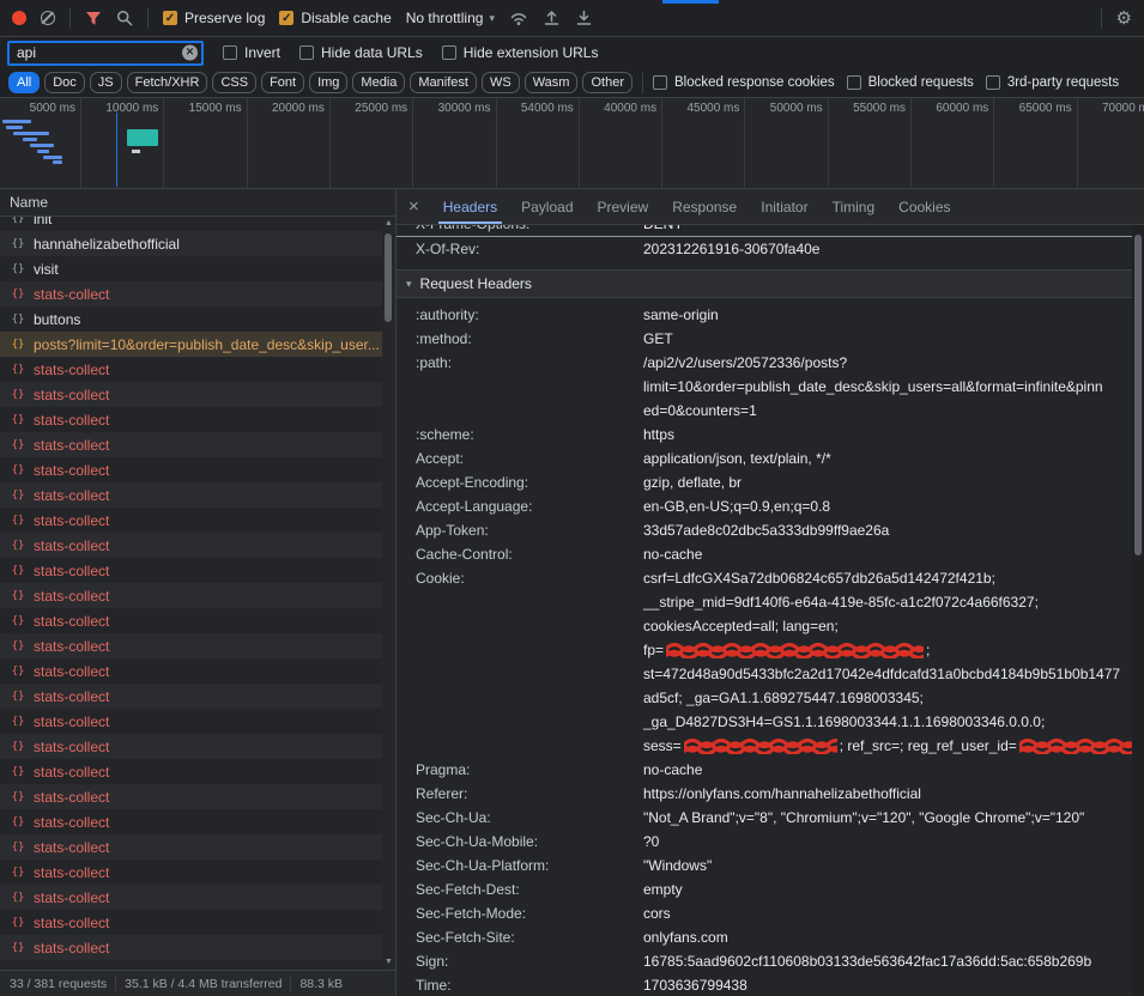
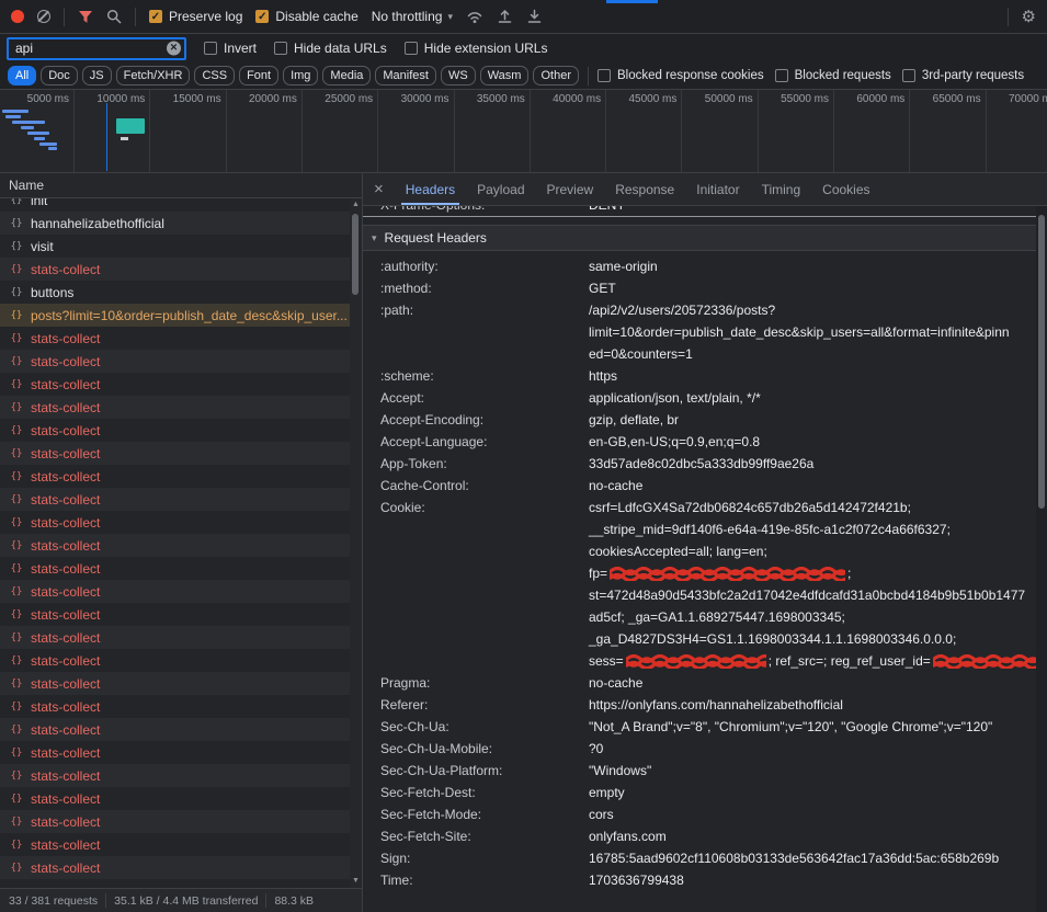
  ✓
  Preserve log
  ✓
  Disable cache
  No throttling
  ▾
  ⚙
  api
  ×
  Invert
  Hide data URLs
  Hide extension URLs
  All
  Doc
  JS
  Fetch/XHR
  CSS
  Font
  Img
  Media
  Manifest
  WS
  Wasm
  Other
  Blocked response cookies
  Blocked requests
  3rd-party requests
  5000 ms
  10000 ms
  15000 ms
  20000 ms
  25000 ms
  30000 ms
- 54000 ms
+ 35000 ms
  40000 ms
  45000 ms
  50000 ms
  55000 ms
  60000 ms
  65000 ms
  70000
  Name
  {}
  init
  {}
  hannahelizabethofficial
  {}
  visit
  {}
  stats-collect
  {}
  buttons
  {}
  posts?limit=10&order=publish_date_desc&skip_user...
  {}
  stats-collect
  {}
  stats-collect
  {}
  stats-collect
  {}
  stats-collect
  {}
  stats-collect
  {}
  stats-collect
  {}
  stats-collect
  {}
  stats-collect
  {}
  stats-collect
  {}
  stats-collect
  {}
  stats-collect
  {}
  stats-collect
  {}
  stats-collect
  {}
  stats-collect
  {}
  stats-collect
  {}
  stats-collect
  {}
  stats-collect
  {}
  stats-collect
  {}
  stats-collect
  {}
  stats-collect
  {}
  stats-collect
  {}
  stats-collect
  {}
  stats-collect
  {}
  stats-collect
  33 / 381 requests
  35.1 kB / 4.4 MB transferred
  88.3 kB
  ×
  Headers
  Payload
  Preview
  Response
  Initiator
  Timing
  Cookies
- X-Of-Rev:
- 202312261916-30670fa40e
  ▾
  Request Headers
  :authority:
  same-origin
  :method:
  GET
  :path:
  /api2/v2/users/20572336/posts?
  limit=10&order=publish_date_desc&skip_users=all&format=infinite&pinn
  ed=0&counters=1
  :scheme:
  https
  Accept:
  application/json, text/plain, */*
  Accept-Encoding:
  gzip, deflate, br
  Accept-Language:
  en-GB,en-US;q=0.9,en;q=0.8
  App-Token:
  33d57ade8c02dbc5a333db99ff9ae26a
  Cache-Control:
  no-cache
  Cookie:
  csrf=LdfcGX4Sa72db06824c657db26a5d142472f421b;
  __stripe_mid=9df140f6-e64a-419e-85fc-a1c2f072c4a66f6327;
  cookiesAccepted=all; lang=en;
  fp=
  ;
  st=472d48a90d5433bfc2a2d17042e4dfdcafd31a0bcbd4184b9b51b0b1477
  ad5cf; _ga=GA1.1.689275447.1698003345;
  _ga_D4827DS3H4=GS1.1.1698003344.1.1.1698003346.0.0.0;
  sess=
  ; ref_src=; reg_ref_user_id=
  Pragma:
  no-cache
  Referer:
  https://onlyfans.com/hannahelizabethofficial
  Sec-Ch-Ua:
  "Not_A Brand";v="8", "Chromium";v="120", "Google Chrome";v="120"
  Sec-Ch-Ua-Mobile:
  ?0
  Sec-Ch-Ua-Platform:
  "Windows"
  Sec-Fetch-Dest:
  empty
  Sec-Fetch-Mode:
  cors
  Sec-Fetch-Site:
  onlyfans.com
  Sign:
  16785:5aad9602cf110608b03133de563642fac17a36dd:5ac:658b269b
  Time:
  1703636799438
